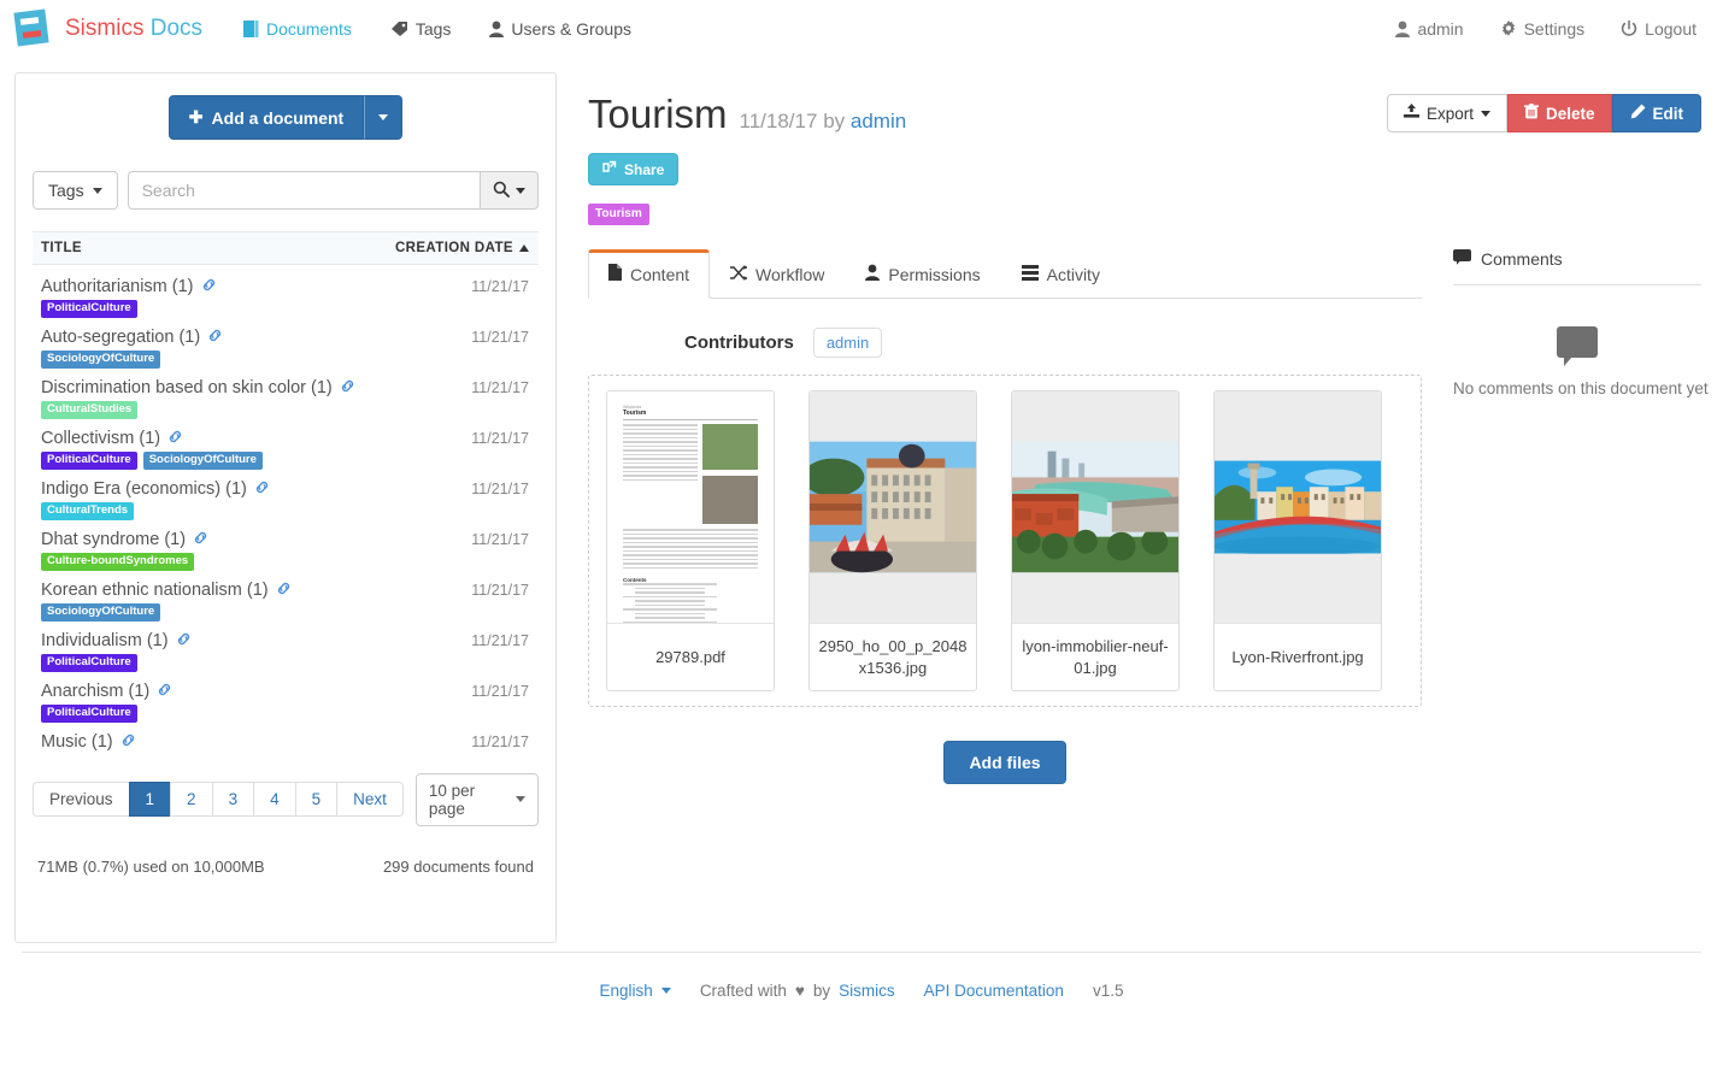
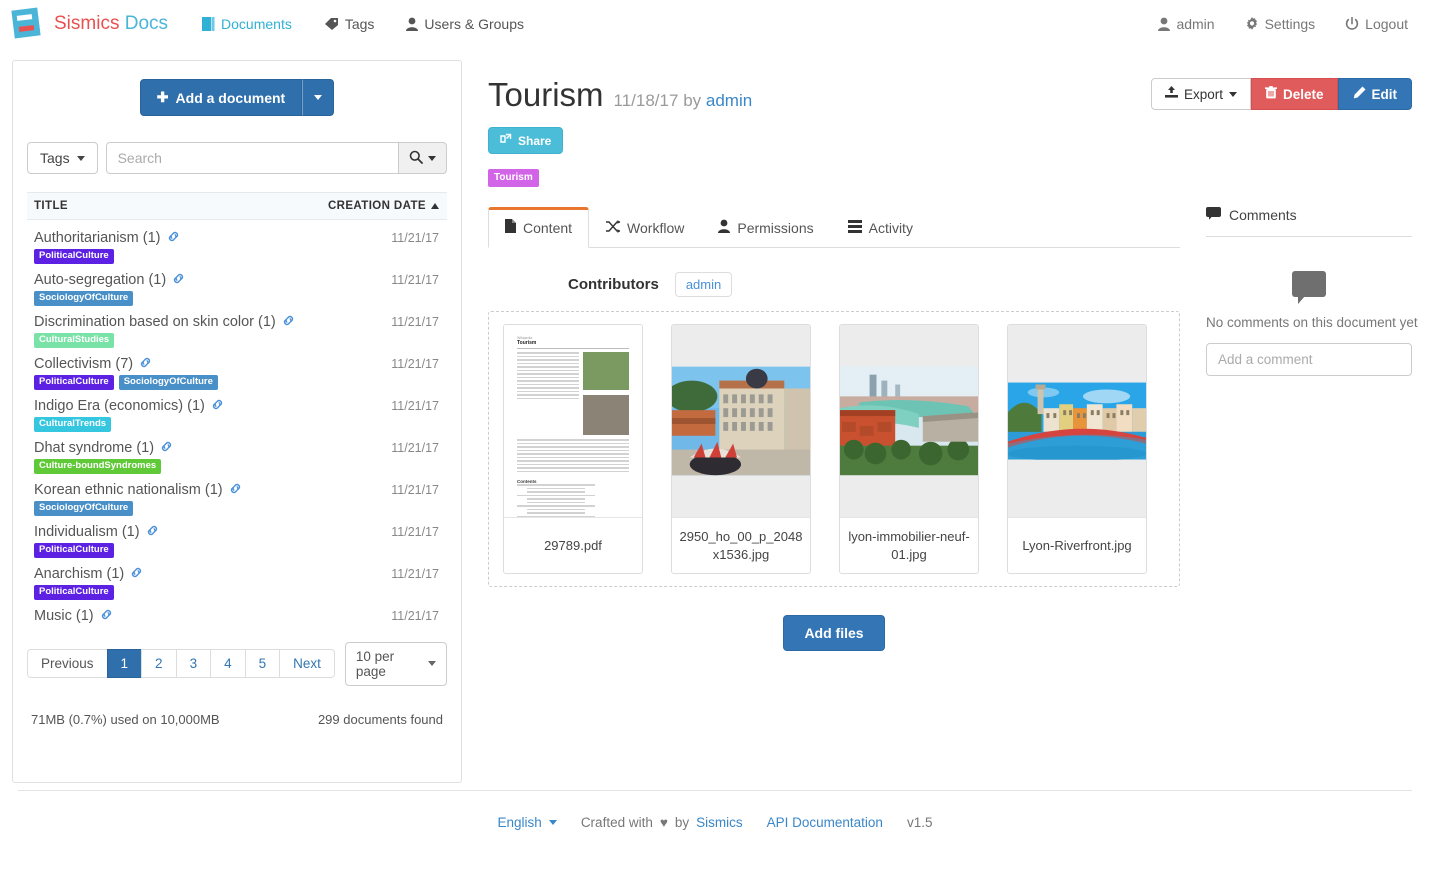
  Sismics Docs
  Documents
  Tags
  Users & Groups
  admin
  Settings
  Logout
  ✚
  Add a document
  Tags
  Search
  TITLE
  CREATION DATE
  Authoritarianism (1)
  11/21/17
  PoliticalCulture
  Auto-segregation (1)
  11/21/17
  SociologyOfCulture
  Discrimination based on skin color (1)
  11/21/17
  CulturalStudies
- Collectivism (1)
+ Collectivism (7)
  11/21/17
  PoliticalCulture
  SociologyOfCulture
  Indigo Era (economics) (1)
  11/21/17
  CulturalTrends
  Dhat syndrome (1)
  11/21/17
  Culture-boundSyndromes
  Korean ethnic nationalism (1)
  11/21/17
  SociologyOfCulture
  Individualism (1)
  11/21/17
  PoliticalCulture
  Anarchism (1)
  11/21/17
  PoliticalCulture
  Music (1)
  11/21/17
  Previous
  1
  2
  3
  4
  5
  Next
  10 per page
  71MB (0.7%) used on 10,000MB
  299 documents found
  Tourism
  11/18/17 by admin
  Share
  Tourism
  Export
  Delete
  Edit
  Content
  Workflow
  Permissions
  Activity
  Contributors
  admin
  29789.pdf
  2950_ho_00_p_2048x1536.jpg
  lyon-immobilier-neuf-01.jpg
  Lyon-Riverfront.jpg
  Add files
  Comments
  No comments on this document yet
+ Add a comment
  English
  Crafted with
  ♥
  by
  Sismics
  API Documentation
  v1.5
